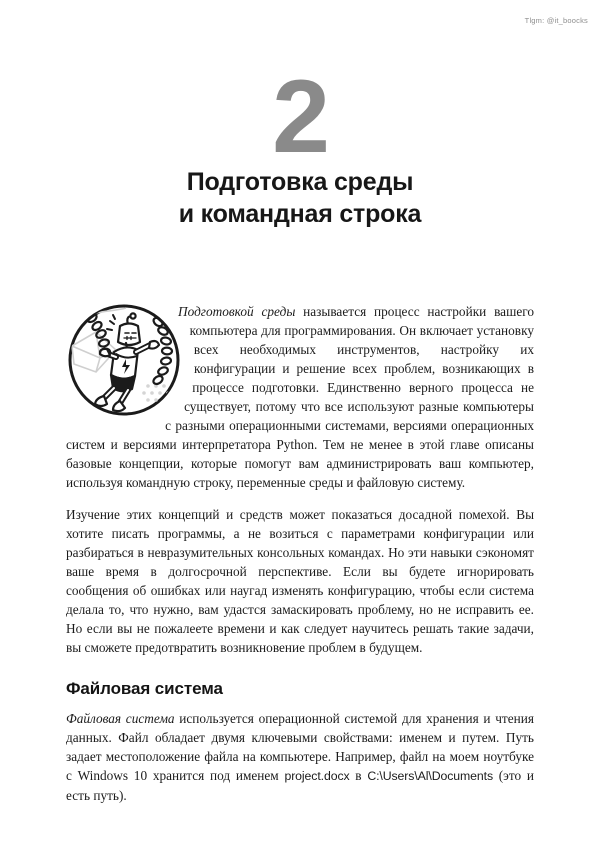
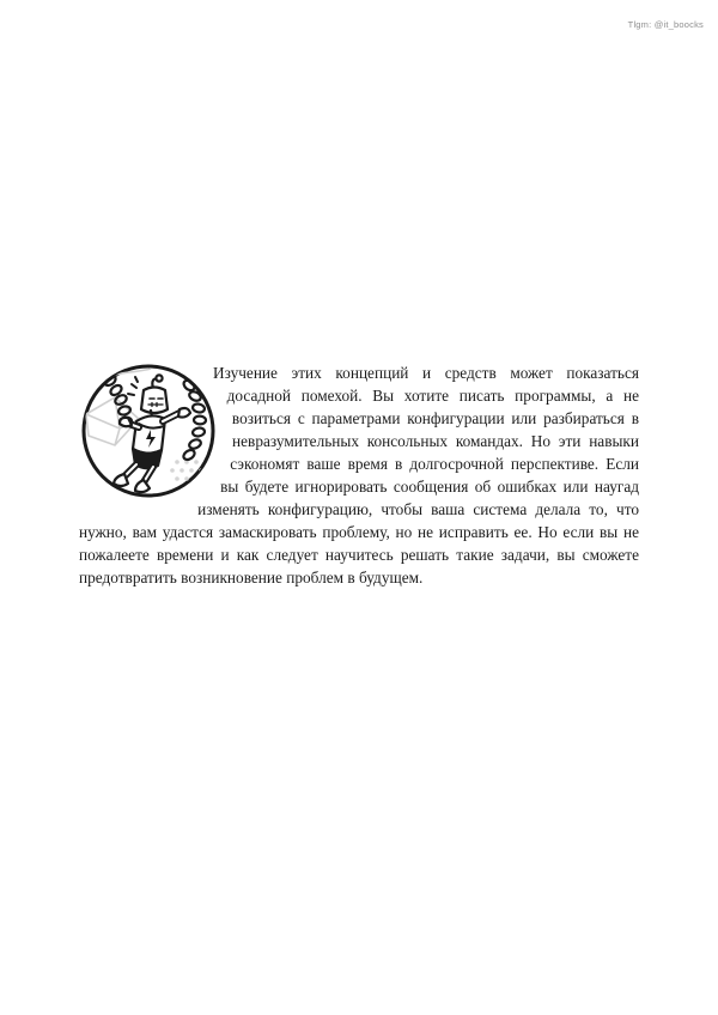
  Tlgm: @it_boocks
- 2
- Подготовка среды
- и командная строка
- Подготовкой среды называется процесс настройки вашего компьютера для программирования. Он включает установку всех необходимых инструментов, настройку их конфигурации и решение всех проблем, возникающих в процессе подготовки. Единственно верного процесса не существует, потому что все используют разные компьютеры с разными операционными системами, версиями операционных систем и версиями интерпретатора Python. Тем не менее в этой главе описаны базовые концепции, которые помогут вам администрировать ваш компьютер, используя командную строку, переменные среды и файловую систему.
- Изучение этих концепций и средств может показаться досадной помехой. Вы хотите писать программы, а не возиться с параметрами конфигурации или разбираться в невразумительных консольных командах. Но эти навыки сэкономят ваше время в долгосрочной перспективе. Если вы будете игнорировать сообщения об ошибках или наугад изменять конфигурацию, чтобы если система делала то, что нужно, вам удастся замаскировать проблему, но не исправить ее. Но если вы не пожалеете времени и как следует научитесь решать такие задачи, вы сможете предотвратить возникновение проблем в будущем.
+ Изучение этих концепций и средств может показаться досадной помехой. Вы хотите писать программы, а не возиться с параметрами конфигурации или разбираться в невразумительных консольных командах. Но эти навыки сэкономят ваше время в долгосрочной перспективе. Если вы будете игнорировать сообщения об ошибках или наугад изменять конфигурацию, чтобы ваша система делала то, что нужно, вам удастся замаскировать проблему, но не исправить ее. Но если вы не пожалеете времени и как следует научитесь решать такие задачи, вы сможете предотвратить возникновение проблем в будущем.
- Файловая система
- Файловая система используется операционной системой для хранения и чтения данных. Файл обладает двумя ключевыми свойствами: именем и путем. Путь задает местоположение файла на компьютере. Например, файл на моем ноутбуке с Windows 10 хранится под именем project.docx в C:\Users\Al\Documents (это и есть путь).
